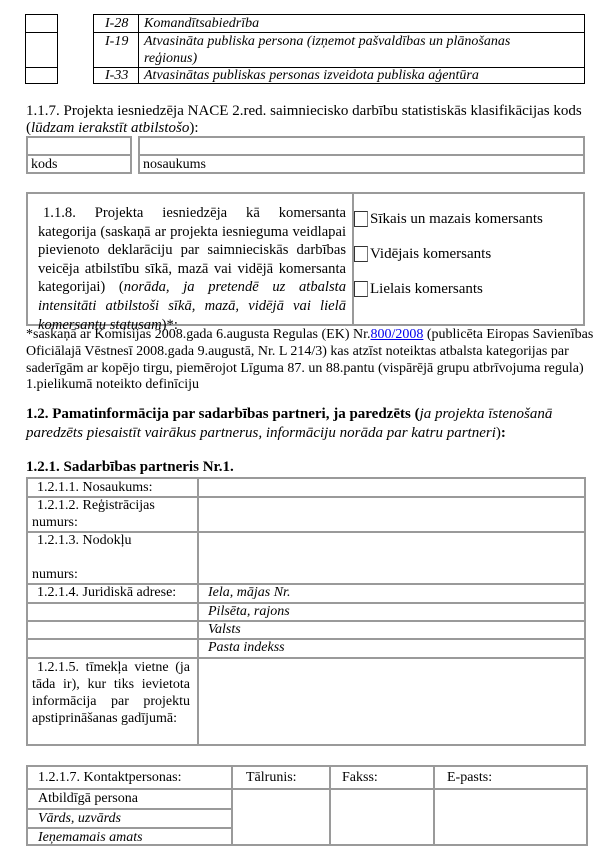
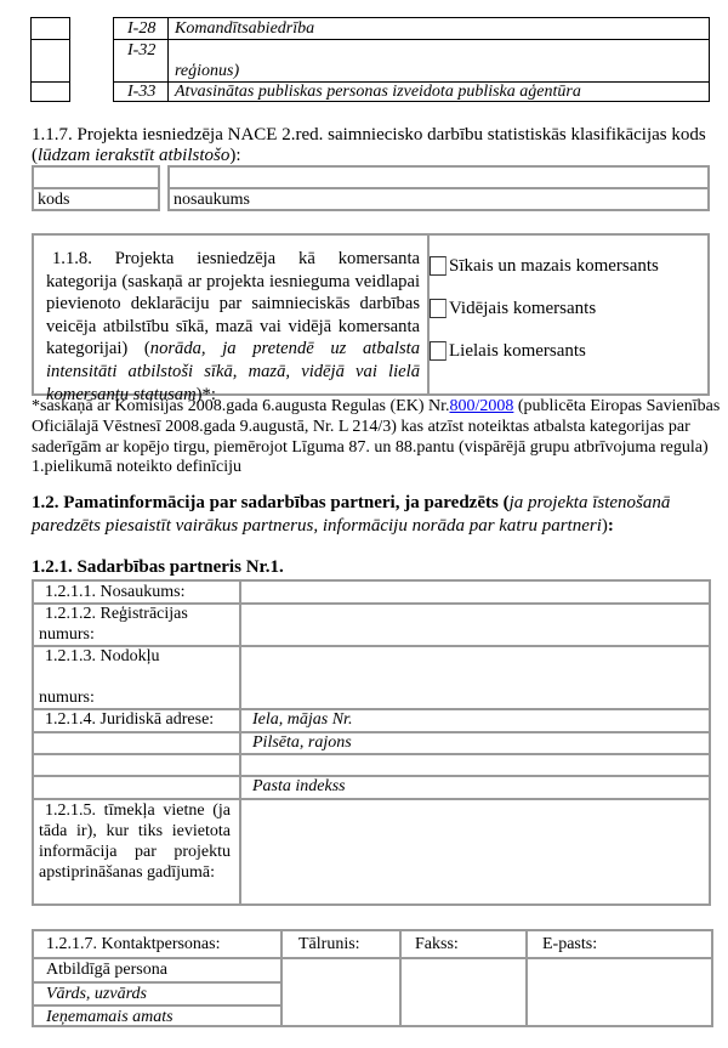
  I-28
  Komandītsabiedrība
- I-19
+ I-32
- Atvasināta publiska persona (izņemot pašvaldības un plānošanas
  reģionus)
  I-33
  Atvasinātas publiskas personas izveidota publiska aģentūra
  1.1.7. Projekta iesniedzēja NACE 2.red. saimniecisko darbību statistiskās klasifikācijas kods
  (lūdzam ierakstīt atbilstošo):
  kods
  nosaukums
  1.1.8. Projekta iesniedzēja kā komersanta kategorija (saskaņā ar projekta iesnieguma veidlapai pievienoto deklarāciju par saimnieciskās darbības veicēja atbilstību sīkā, mazā vai vidējā komersanta kategorijai) (norāda, ja pretendē uz atbalsta intensitāti atbilstoši sīkā, mazā, vidējā vai lielā komersantu statusam)*:
  Sīkais un mazais komersants
  Vidējais komersants
  Lielais komersants
  *saskaņā ar Komisijas 2008.gada 6.augusta Regulas (EK) Nr.800/2008 (publicēta Eiropas Savienības
  Oficiālajā Vēstnesī 2008.gada 9.augustā, Nr. L 214/3) kas atzīst noteiktas atbalsta kategorijas par
  saderīgām ar kopējo tirgu, piemērojot Līguma 87. un 88.pantu (vispārējā grupu atbrīvojuma regula)
  1.pielikumā noteikto definīciju
  1.2. Pamatinformācija par sadarbības partneri, ja paredzēts (ja projekta īstenošanā
  paredzēts piesaistīt vairākus partnerus, informāciju norāda par katru partneri):
  1.2.1. Sadarbības partneris Nr.1.
  1.2.1.1. Nosaukums:
  1.2.1.2. Reģistrācijas
  numurs:
  1.2.1.3. Nodokļu
  numurs:
  1.2.1.4. Juridiskā adrese:
  Iela, mājas Nr.
  Pilsēta, rajons
- Valsts
  Pasta indekss
  1.2.1.5. tīmekļa vietne (ja tāda ir), kur tiks ievietota informācija par projektu apstiprināšanas gadījumā:
  1.2.1.7. Kontaktpersonas:
  Tālrunis:
  Fakss:
  E-pasts:
  Atbildīgā persona
  Vārds, uzvārds
  Ieņemamais amats
